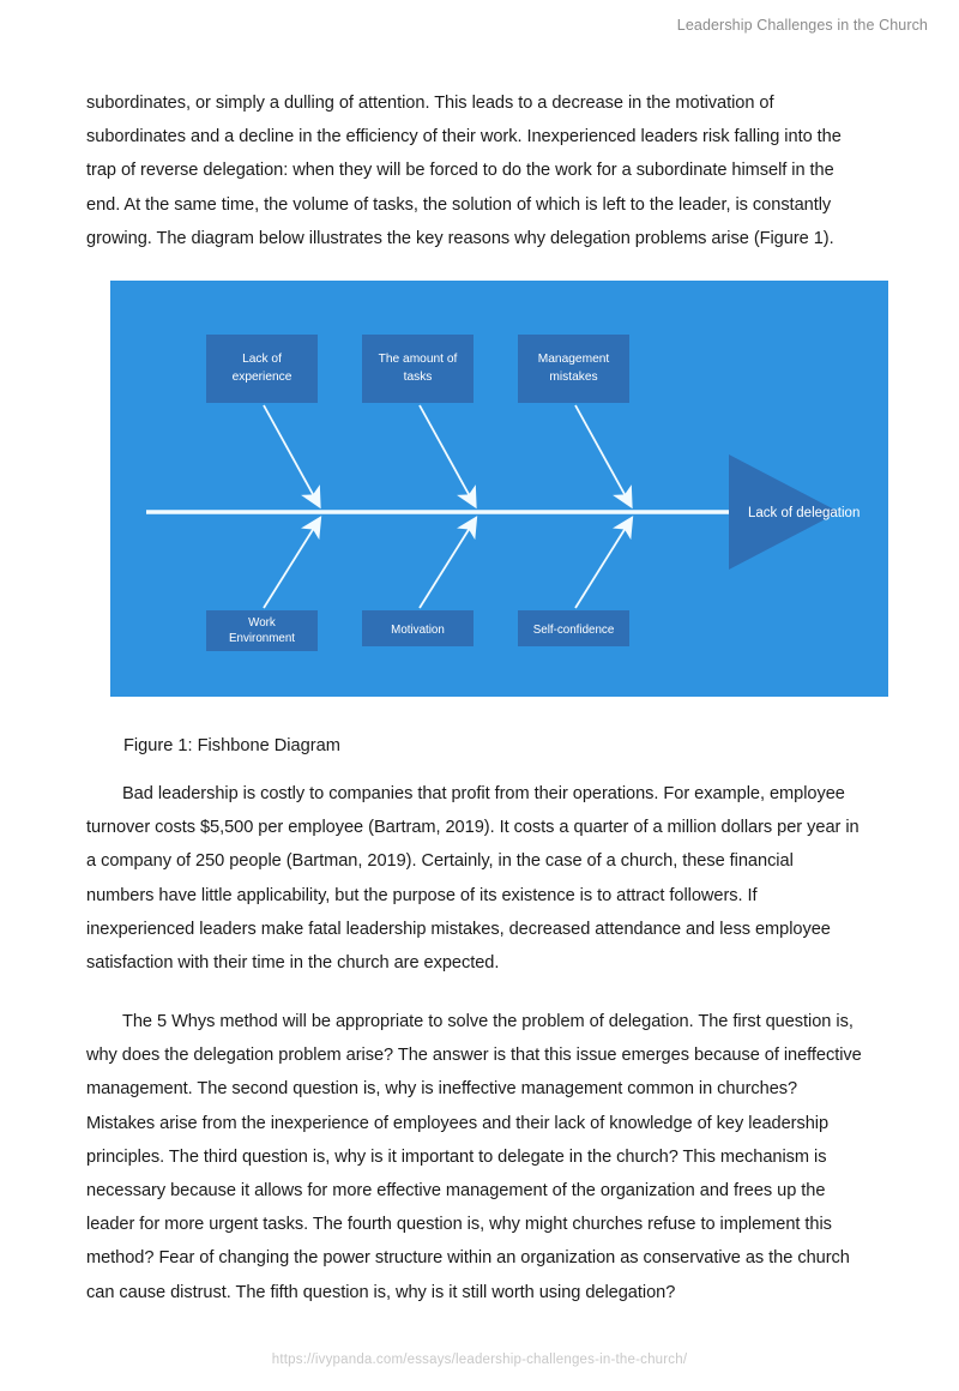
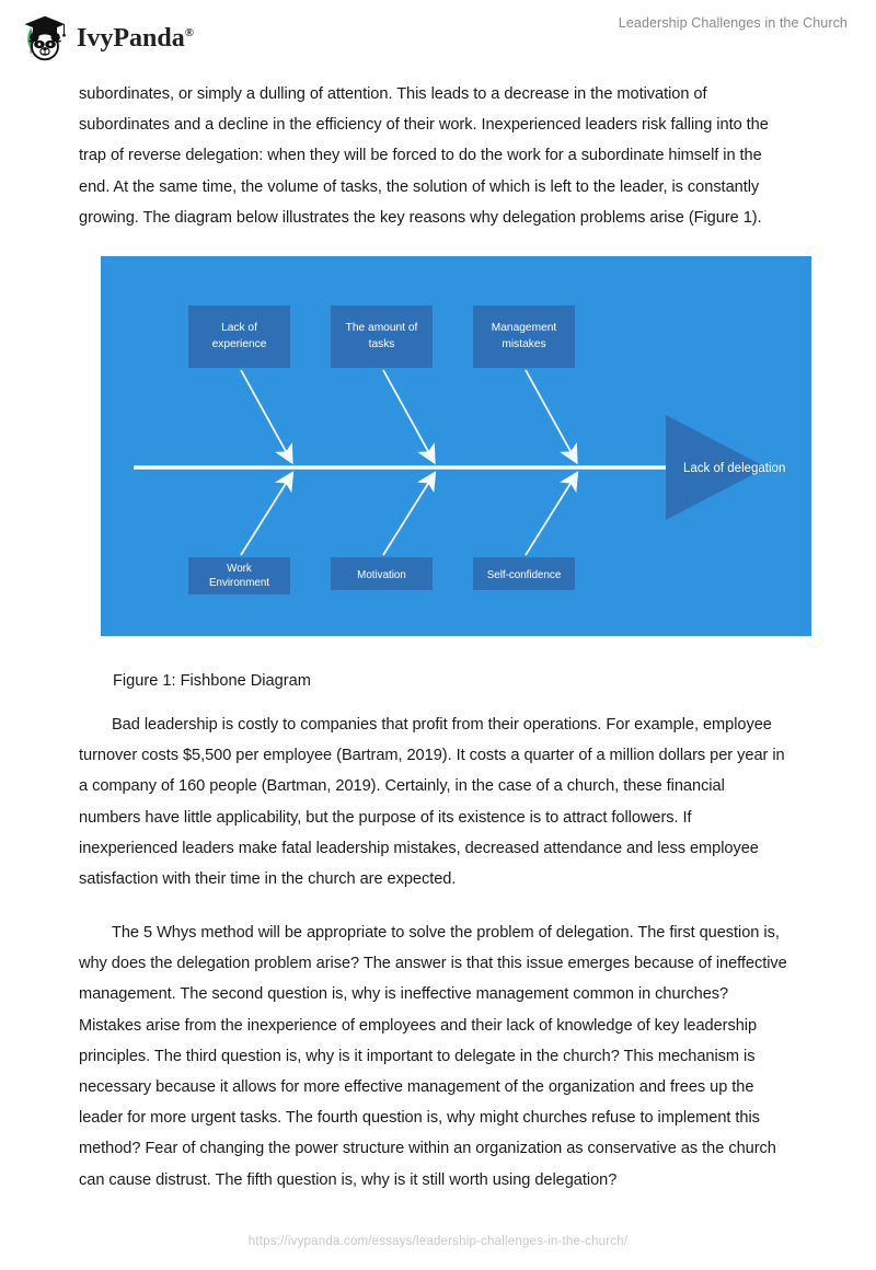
+ IvyPanda®
  Leadership Challenges in the Church
  subordinates, or simply a dulling of attention. This leads to a decrease in the motivation of subordinates and a decline in the efficiency of their work. Inexperienced leaders risk falling into the trap of reverse delegation: when they will be forced to do the work for a subordinate himself in the end. At the same time, the volume of tasks, the solution of which is left to the leader, is constantly growing. The diagram below illustrates the key reasons why delegation problems arise (Figure 1).
  Lack of delegation
  Lack of
  experience
  The amount of
  tasks
  Management
  mistakes
  Work
  Environment
  Motivation
  Self-confidence
  Figure 1: Fishbone Diagram
- Bad leadership is costly to companies that profit from their operations. For example, employee turnover costs $5,500 per employee (Bartram, 2019). It costs a quarter of a million dollars per year in a company of 250 people (Bartman, 2019). Certainly, in the case of a church, these financial numbers have little applicability, but the purpose of its existence is to attract followers. If inexperienced leaders make fatal leadership mistakes, decreased attendance and less employee satisfaction with their time in the church are expected.
+ Bad leadership is costly to companies that profit from their operations. For example, employee turnover costs $5,500 per employee (Bartram, 2019). It costs a quarter of a million dollars per year in a company of 160 people (Bartman, 2019). Certainly, in the case of a church, these financial numbers have little applicability, but the purpose of its existence is to attract followers. If inexperienced leaders make fatal leadership mistakes, decreased attendance and less employee satisfaction with their time in the church are expected.
  The 5 Whys method will be appropriate to solve the problem of delegation. The first question is, why does the delegation problem arise? The answer is that this issue emerges because of ineffective management. The second question is, why is ineffective management common in churches? Mistakes arise from the inexperience of employees and their lack of knowledge of key leadership principles. The third question is, why is it important to delegate in the church? This mechanism is necessary because it allows for more effective management of the organization and frees up the leader for more urgent tasks. The fourth question is, why might churches refuse to implement this method? Fear of changing the power structure within an organization as conservative as the church can cause distrust. The fifth question is, why is it still worth using delegation?
  https://ivypanda.com/essays/leadership-challenges-in-the-church/
